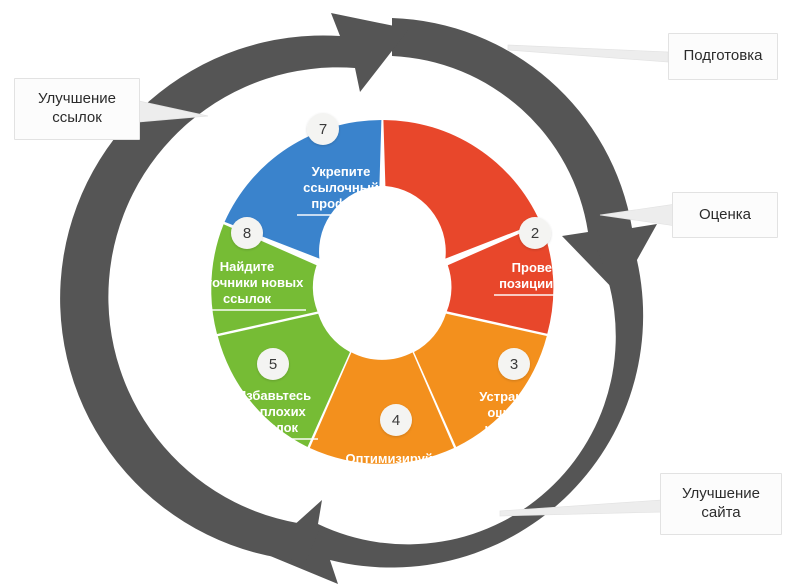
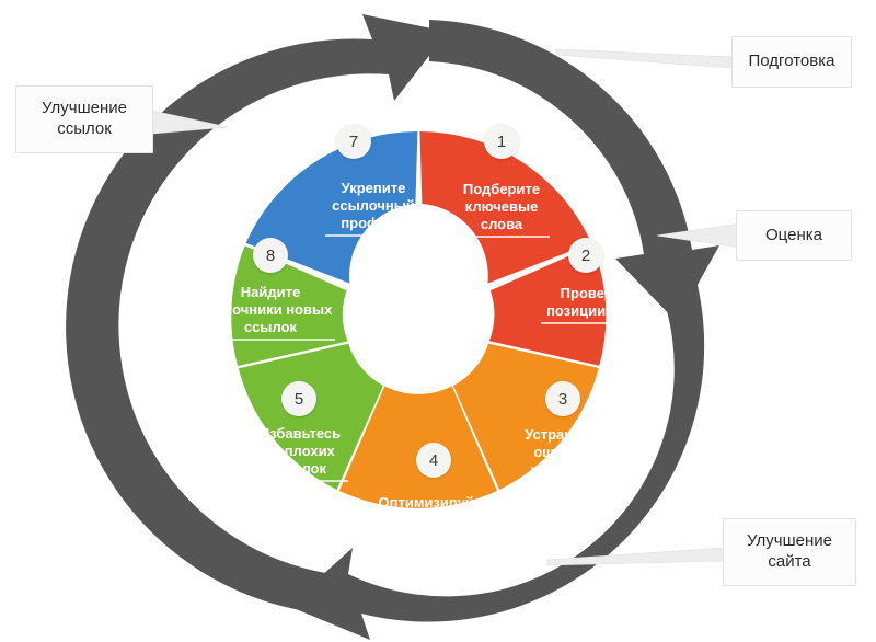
+ 1
+ Подберите
+ ключевые
+ слова
  2
  Проверьте
  позиции сайта
  3
  Устраните
  ошибки
  на сайте
  4
  Оптимизируйте
  5
  Избавьтесь
  от плохих
  ссылок
  8
  Найдите
  источники новых
  ссылок
  7
  Укрепите
  ссылочный
  профиль
  Подготовка
  Оценка
  Улучшение
  сайта
  Улучшение
  ссылок
